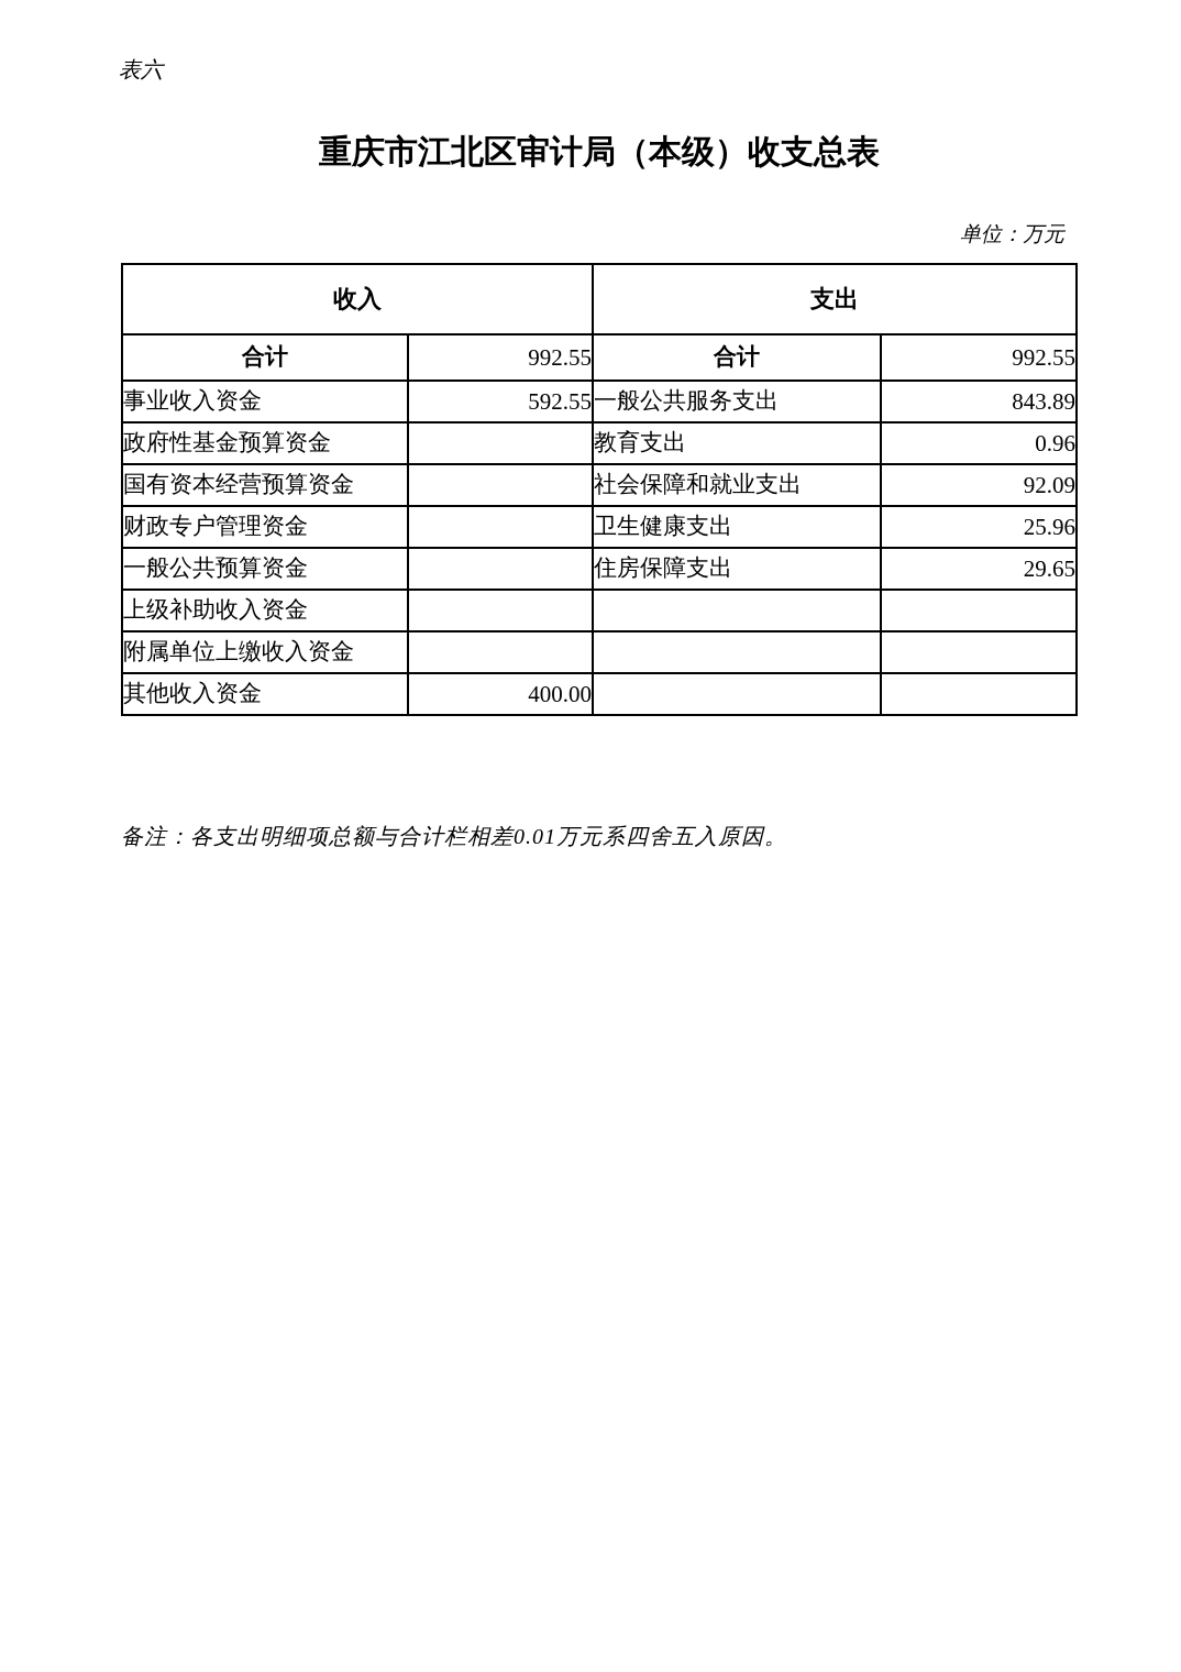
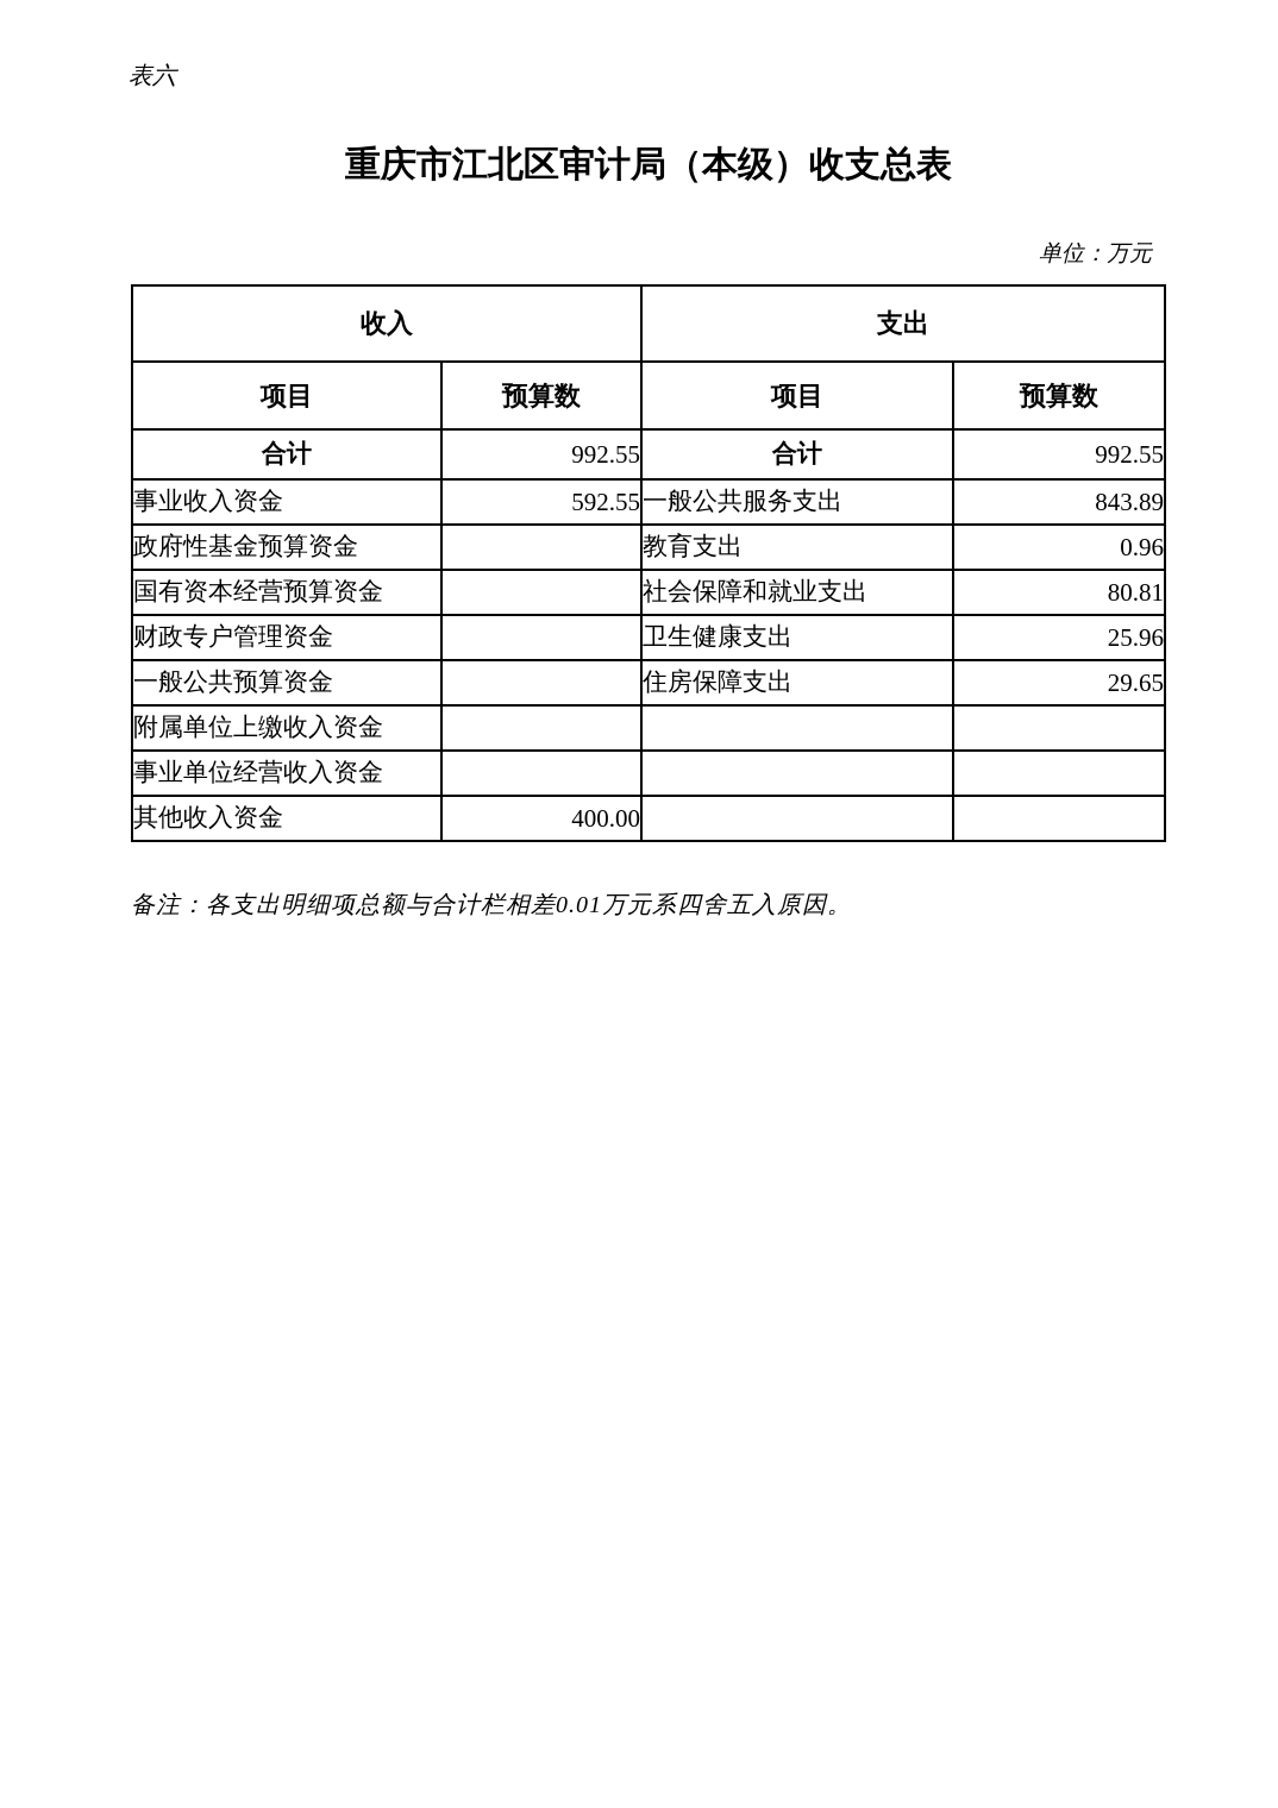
  表六
  重庆市江北区审计局（本级）收支总表
  单位：万元
  收入	支出
+ 项目	预算数	项目	预算数
  合计	992.55	合计	992.55
  事业收入资金	592.55	一般公共服务支出	843.89
  政府性基金预算资金		教育支出	0.96
- 国有资本经营预算资金		社会保障和就业支出	92.09
+ 国有资本经营预算资金		社会保障和就业支出	80.81
  财政专户管理资金		卫生健康支出	25.96
  一般公共预算资金		住房保障支出	29.65
- 上级补助收入资金
  附属单位上缴收入资金
+ 事业单位经营收入资金
  其他收入资金	400.00
  备注：各支出明细项总额与合计栏相差0.01万元系四舍五入原因。
